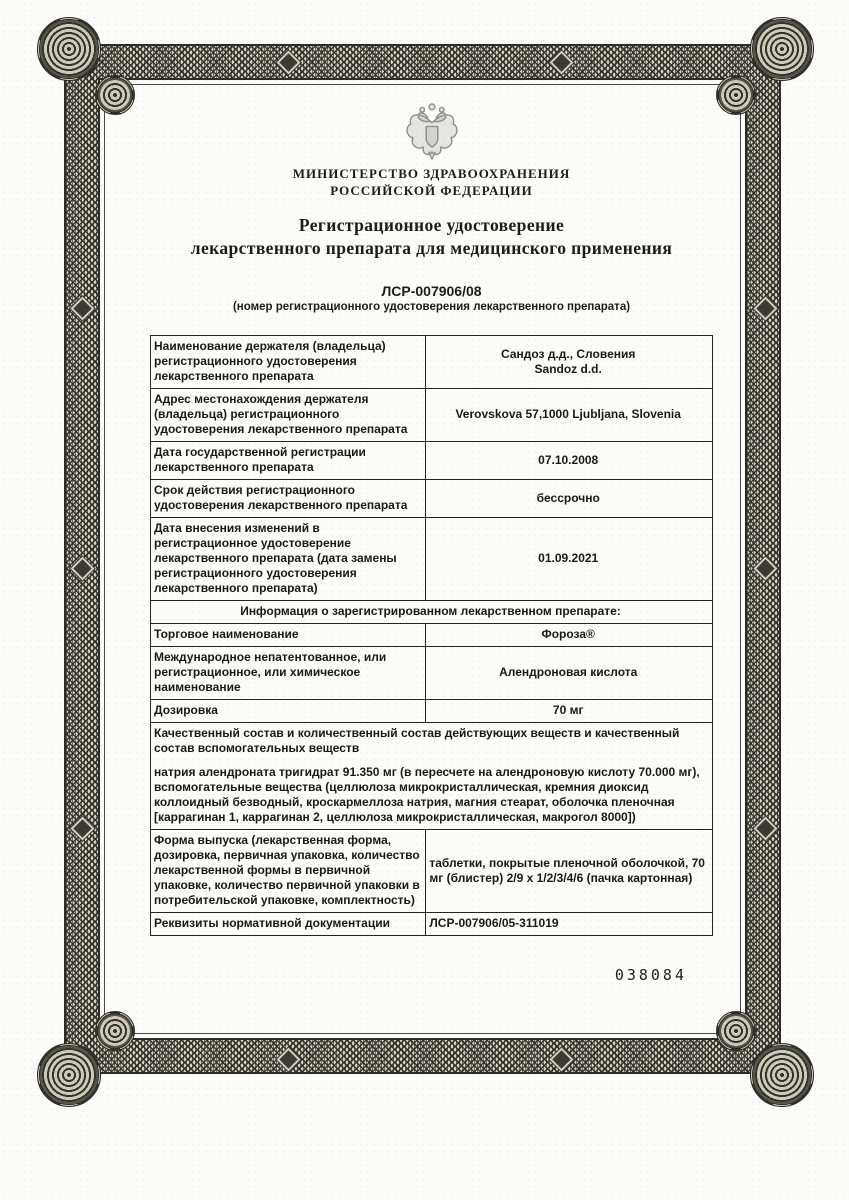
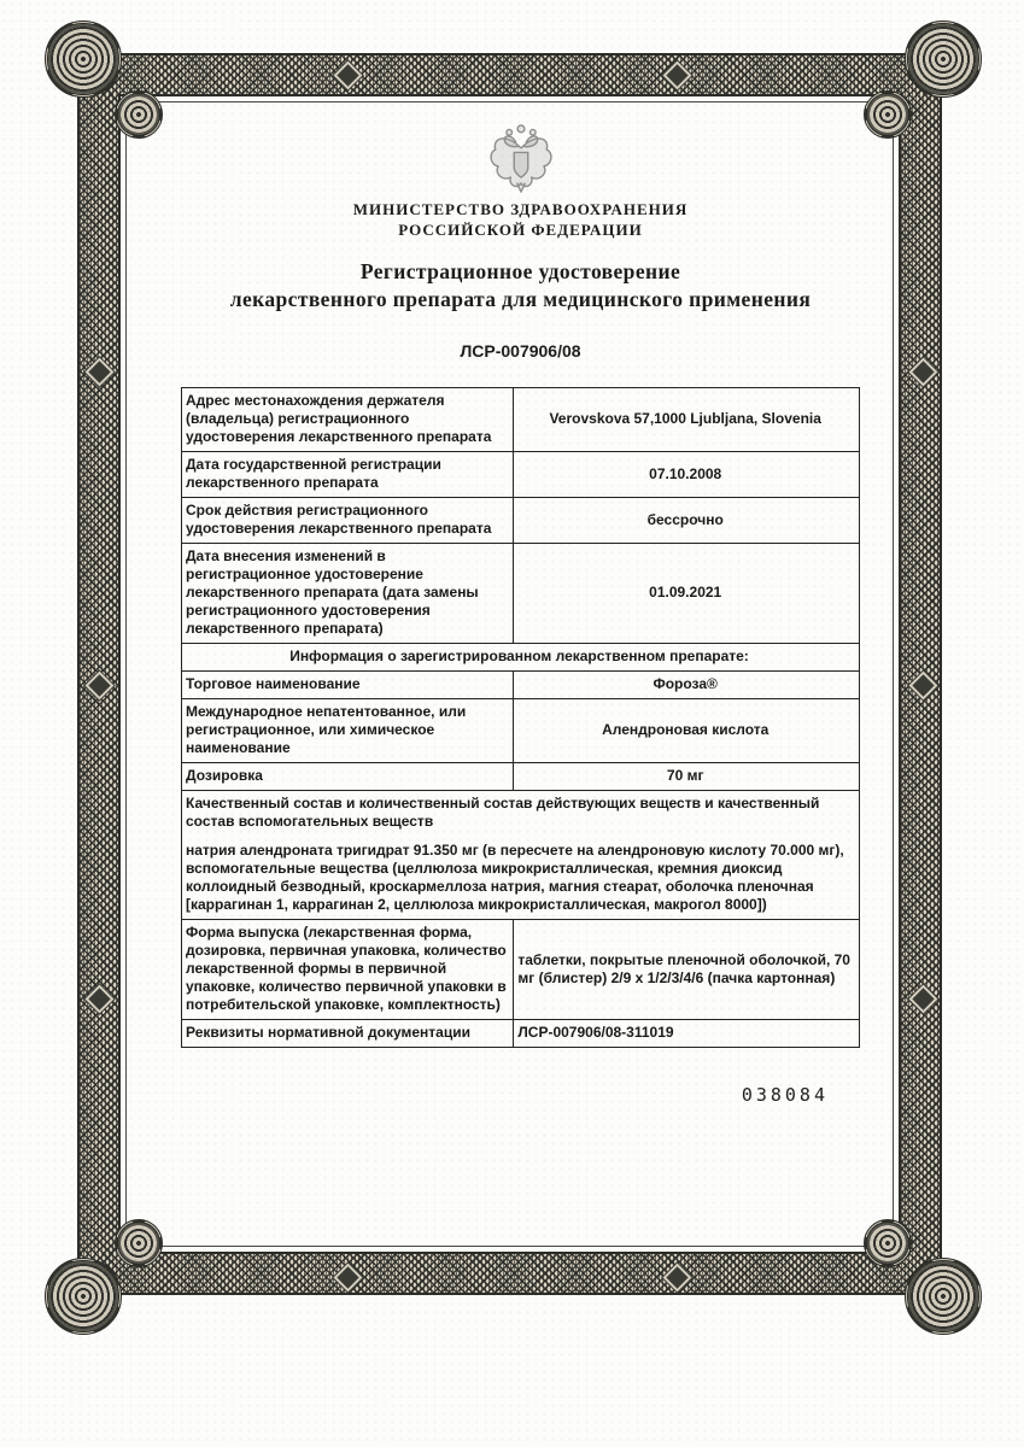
  МИНИСТЕРСТВО ЗДРАВООХРАНЕНИЯ
  РОССИЙСКОЙ ФЕДЕРАЦИИ
  Регистрационное удостоверение
  лекарственного препарата для медицинского применения
  ЛСР-007906/08
- (номер регистрационного удостоверения лекарственного препарата)
- Наименование держателя (владельца) регистрационного удостоверения лекарственного препарата	Сандоз д.д., Словения Sandoz d.d.
  Адрес местонахождения держателя (владельца) регистрационного удостоверения лекарственного препарата	Verovskova 57,1000 Ljubljana, Slovenia
  Дата государственной регистрации лекарственного препарата	07.10.2008
  Срок действия регистрационного удостоверения лекарственного препарата	бессрочно
  Дата внесения изменений в регистрационное удостоверение лекарственного препарата (дата замены регистрационного удостоверения лекарственного препарата)	01.09.2021
  Информация о зарегистрированном лекарственном препарате:
  Торговое наименование	Фороза®
  Международное непатентованное, или регистрационное, или химическое наименование	Алендроновая кислота
  Дозировка	70 мг
  Качественный состав и количественный состав действующих веществ и качественный состав вспомогательных веществ натрия алендроната тригидрат 91.350 мг (в пересчете на алендроновую кислоту 70.000 мг), вспомогательные вещества (целлюлоза микрокристаллическая, кремния диоксид коллоидный безводный, кроскармеллоза натрия, магния стеарат, оболочка пленочная [каррагинан 1, каррагинан 2, целлюлоза микрокристаллическая, макрогол 8000])
  Форма выпуска (лекарственная форма, дозировка, первичная упаковка, количество лекарственной формы в первичной упаковке, количество первичной упаковки в потребительской упаковке, комплектность)	таблетки, покрытые пленочной оболочкой, 70 мг (блистер) 2/9 х 1/2/3/4/6 (пачка картонная)
- Реквизиты нормативной документации	ЛСР-007906/05-311019
+ Реквизиты нормативной документации	ЛСР-007906/08-311019
  038084
